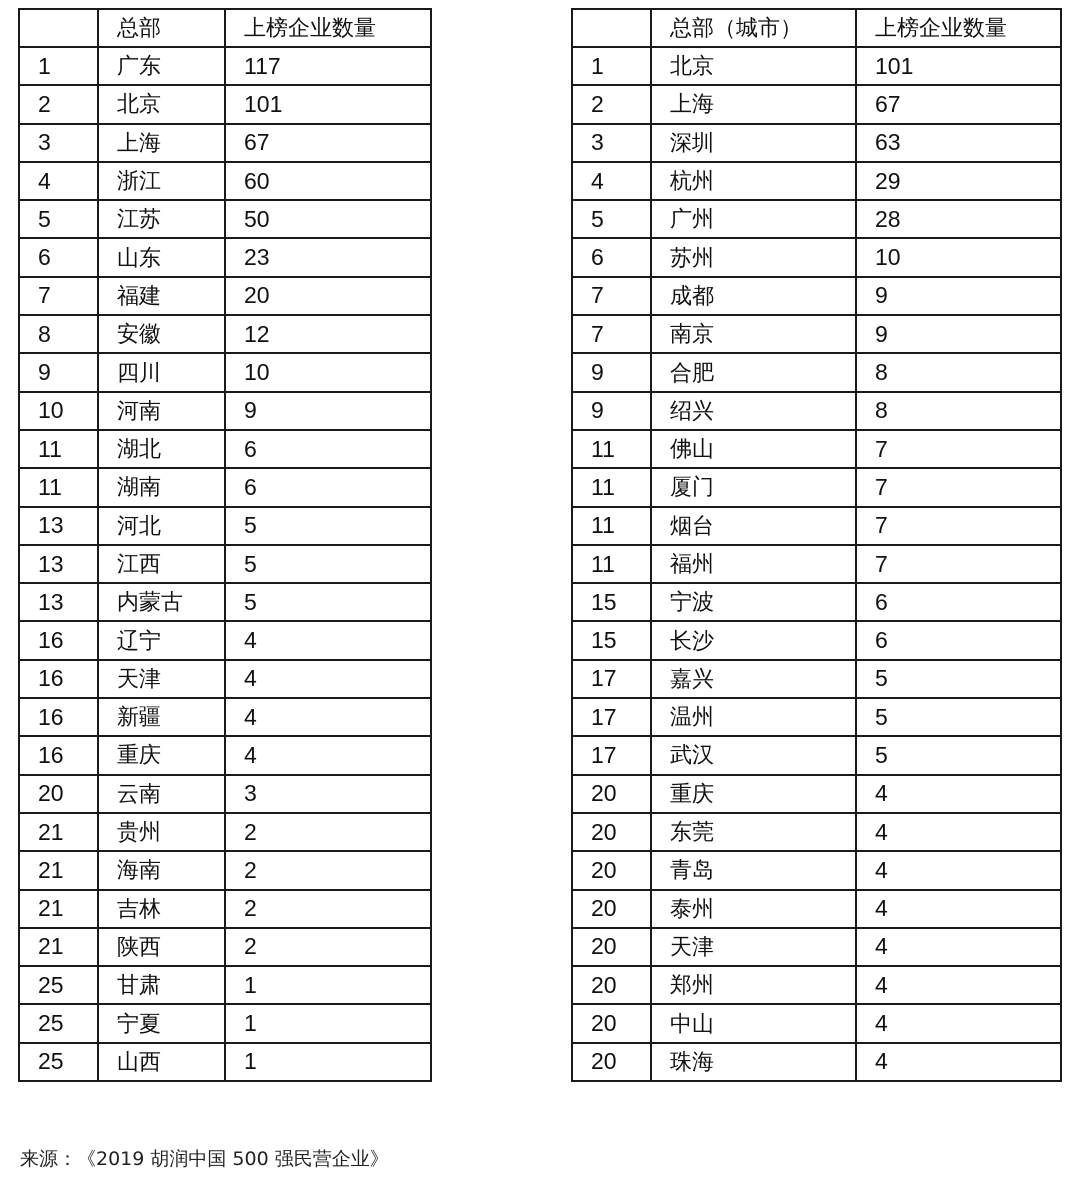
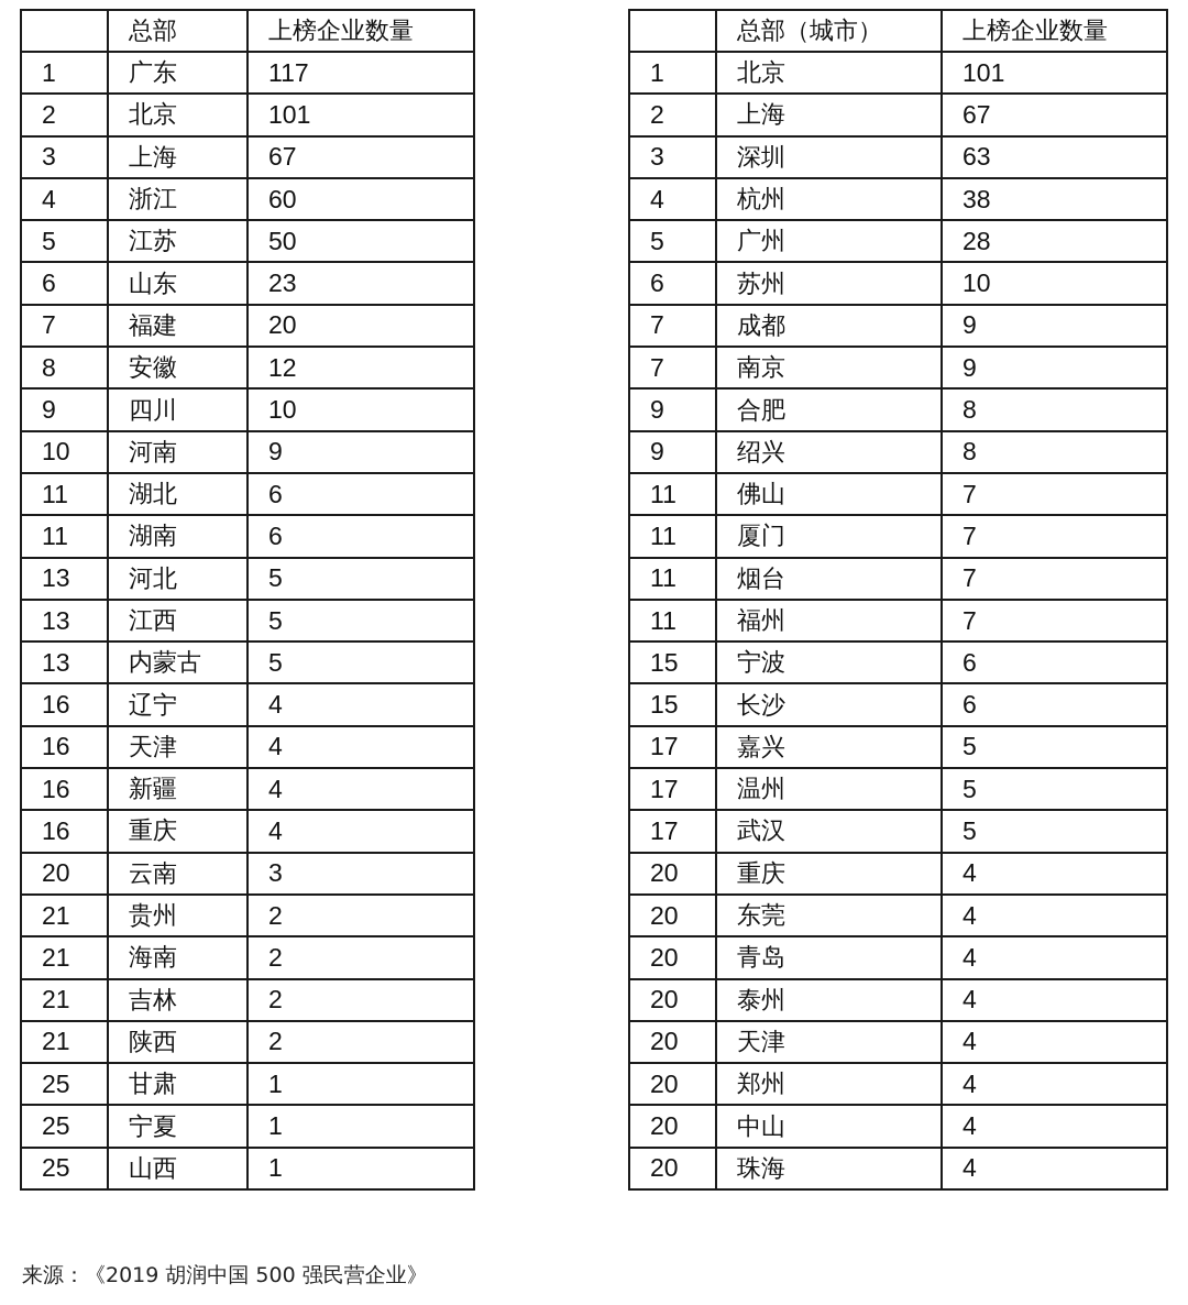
  	总部	上榜企业数量
  1	广东	117
  2	北京	101
  3	上海	67
  4	浙江	60
  5	江苏	50
  6	山东	23
  7	福建	20
  8	安徽	12
  9	四川	10
  10	河南	9
  11	湖北	6
  11	湖南	6
  13	河北	5
  13	江西	5
  13	内蒙古	5
  16	辽宁	4
  16	天津	4
  16	新疆	4
  16	重庆	4
  20	云南	3
  21	贵州	2
  21	海南	2
  21	吉林	2
  21	陕西	2
  25	甘肃	1
  25	宁夏	1
  25	山西	1
  	总部（城市）	上榜企业数量
  1	北京	101
  2	上海	67
  3	深圳	63
- 4	杭州	29
+ 4	杭州	38
  5	广州	28
  6	苏州	10
  7	成都	9
  7	南京	9
  9	合肥	8
  9	绍兴	8
  11	佛山	7
  11	厦门	7
  11	烟台	7
  11	福州	7
  15	宁波	6
  15	长沙	6
  17	嘉兴	5
  17	温州	5
  17	武汉	5
  20	重庆	4
  20	东莞	4
  20	青岛	4
  20	泰州	4
  20	天津	4
  20	郑州	4
  20	中山	4
  20	珠海	4
  来源：《2019 胡润中国 500 强民营企业》
